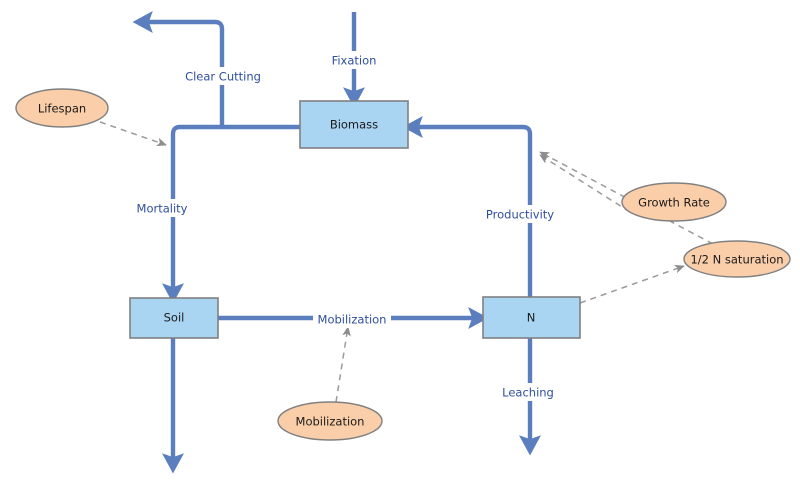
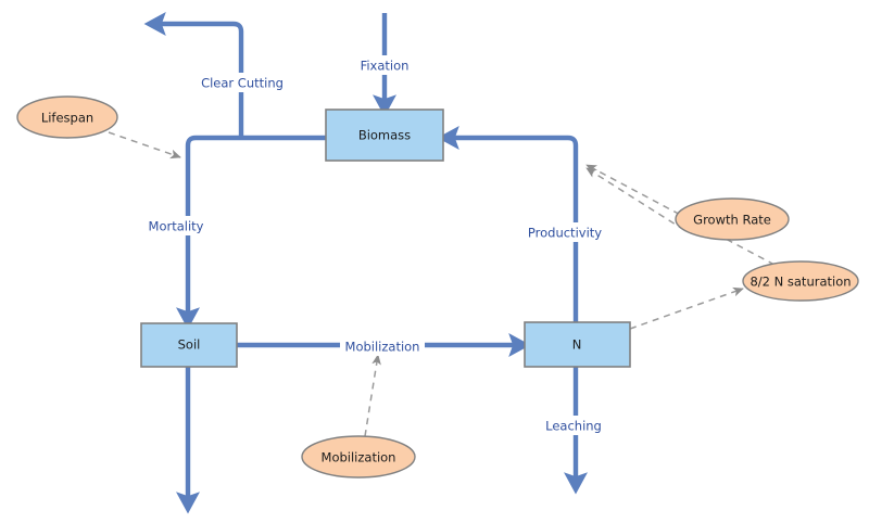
  Fixation
  Clear Cutting
  Mortality
  Productivity
  Mobilization
  Leaching
  Biomass
  Soil
  N
  Lifespan
  Growth Rate
- 1/2 N saturation
+ 8/2 N saturation
  Mobilization
